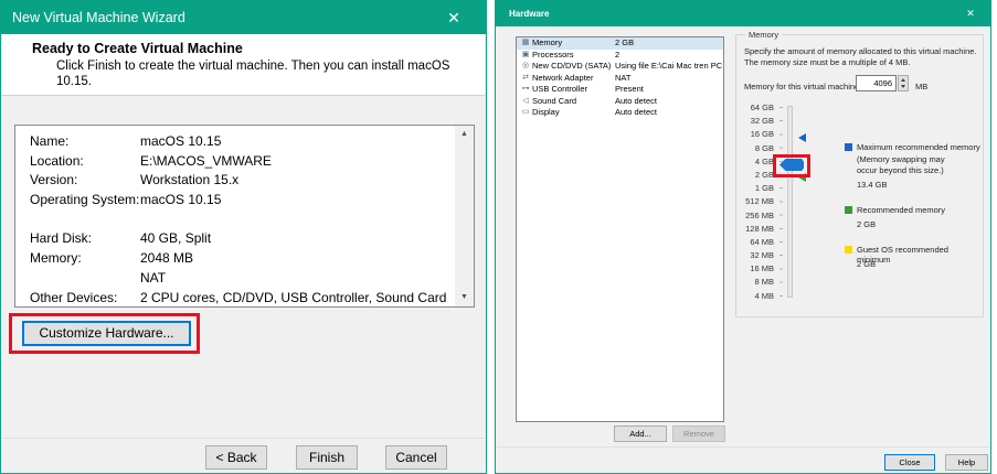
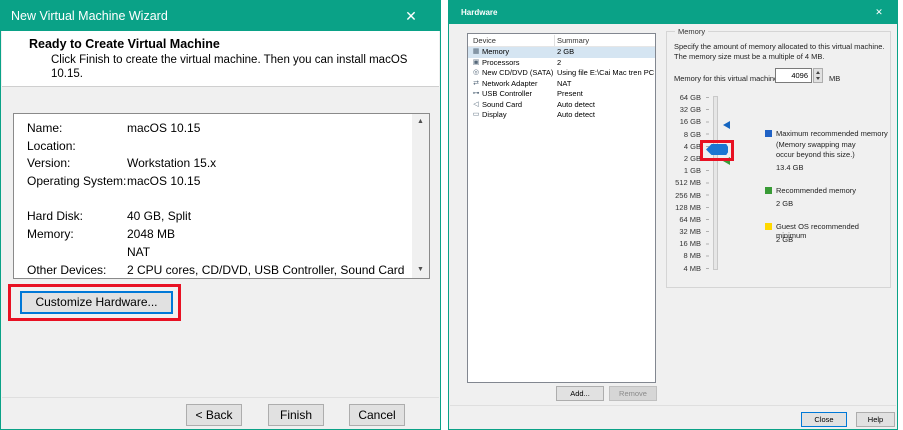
  New Virtual Machine Wizard
  ✕
  Ready to Create Virtual Machine
  Click Finish to create the virtual machine. Then you can install macOS 10.15.
  Name:
  macOS 10.15
  Location:
- E:\MACOS_VMWARE
  Version:
  Workstation 15.x
  Operating System:
  macOS 10.15
  Hard Disk:
  40 GB, Split
  Memory:
  2048 MB
  NAT
  Other Devices:
  2 CPU cores, CD/DVD, USB Controller, Sound Card
  Customize Hardware...
  < Back
  Finish
  Cancel
  Hardware
  ✕
+ Device
+ Summary
  Memory
  2 GB
  Processors
  2
  New CD/DVD (SATA)
  Using file E:\Cai Mac tren PC
  Network Adapter
  NAT
  USB Controller
  Present
  Sound Card
  Auto detect
  Display
  Auto detect
  Add...
  Remove
  Close
  Help
  Memory
  Specify the amount of memory allocated to this virtual machine. The memory size must be a multiple of 4 MB.
  Memory for this virtual machin
  4096
  MB
  64 GB
  32 GB
  16 GB
  8 GB
  4 GB
  2 GB
  1 GB
  512 MB
  256 MB
  128 MB
  64 MB
  32 MB
  16 MB
  8 MB
  4 MB
  Maximum recommended memory
  (Memory swapping may occur beyond this size.)
  13.4 GB
  Recommended memory
  2 GB
  Guest OS recommended minimum
  2 GB
